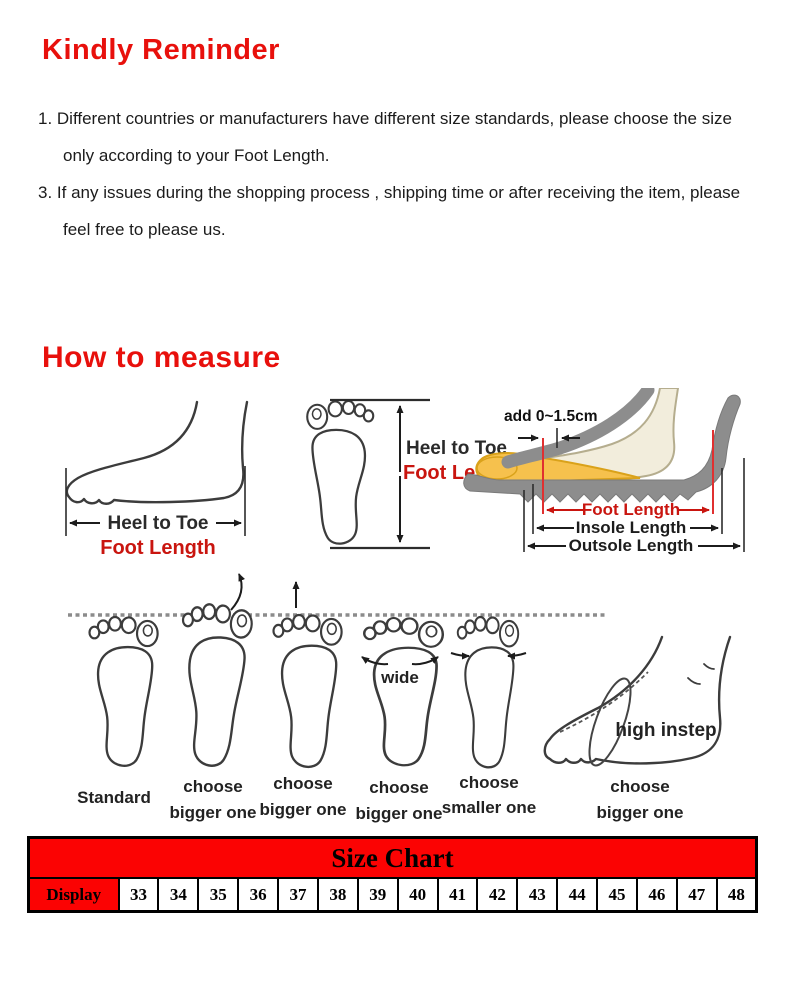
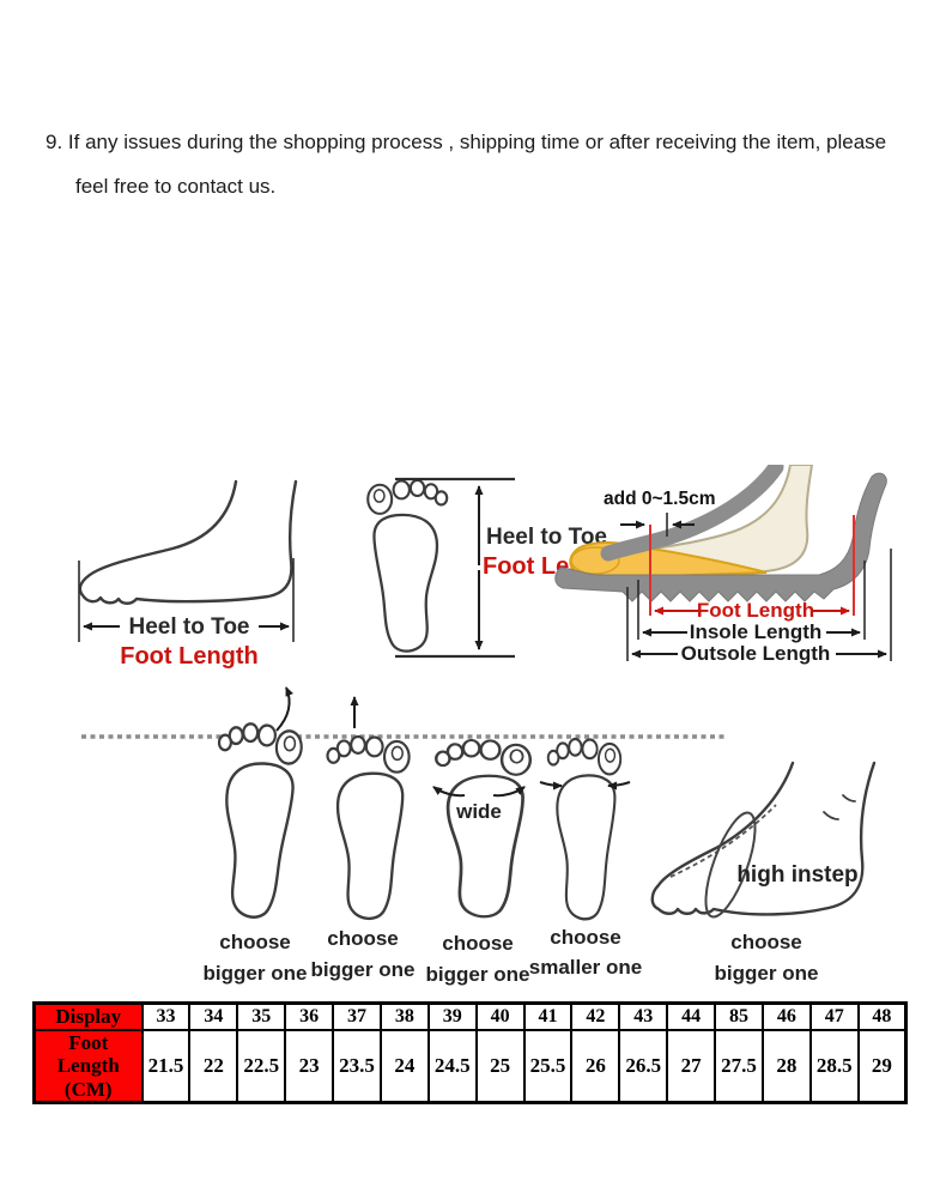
- Kindly Reminder
- 1. Different countries or manufacturers have different size standards, please choose the size
- only according to your Foot Length.
- 3. If any issues during the shopping process , shipping time or after receiving the item, please
+ 9. If any issues during the shopping process , shipping time or after receiving the item, please
- feel free to please us.
+ feel free to contact us.
- How to measure
  Heel to Toe
  Foot Length
  Heel to Toe
  add 0~1.5cm
  Foot Length
  Insole Length
  Outsole Length
- Standard
  choose
  bigger one
  choose
  bigger one
  wide
  choose
  bigger one
  choose
  smaller one
  high instep
  choose
  bigger one
- Size Chart
- Display	33	34	35	36	37	38	39	40	41	42	43	44	45	46	47	48
+ Display	33	34	35	36	37	38	39	40	41	42	43	44	85	46	47	48
+ Foot Length (CM)	21.5	22	22.5	23	23.5	24	24.5	25	25.5	26	26.5	27	27.5	28	28.5	29
